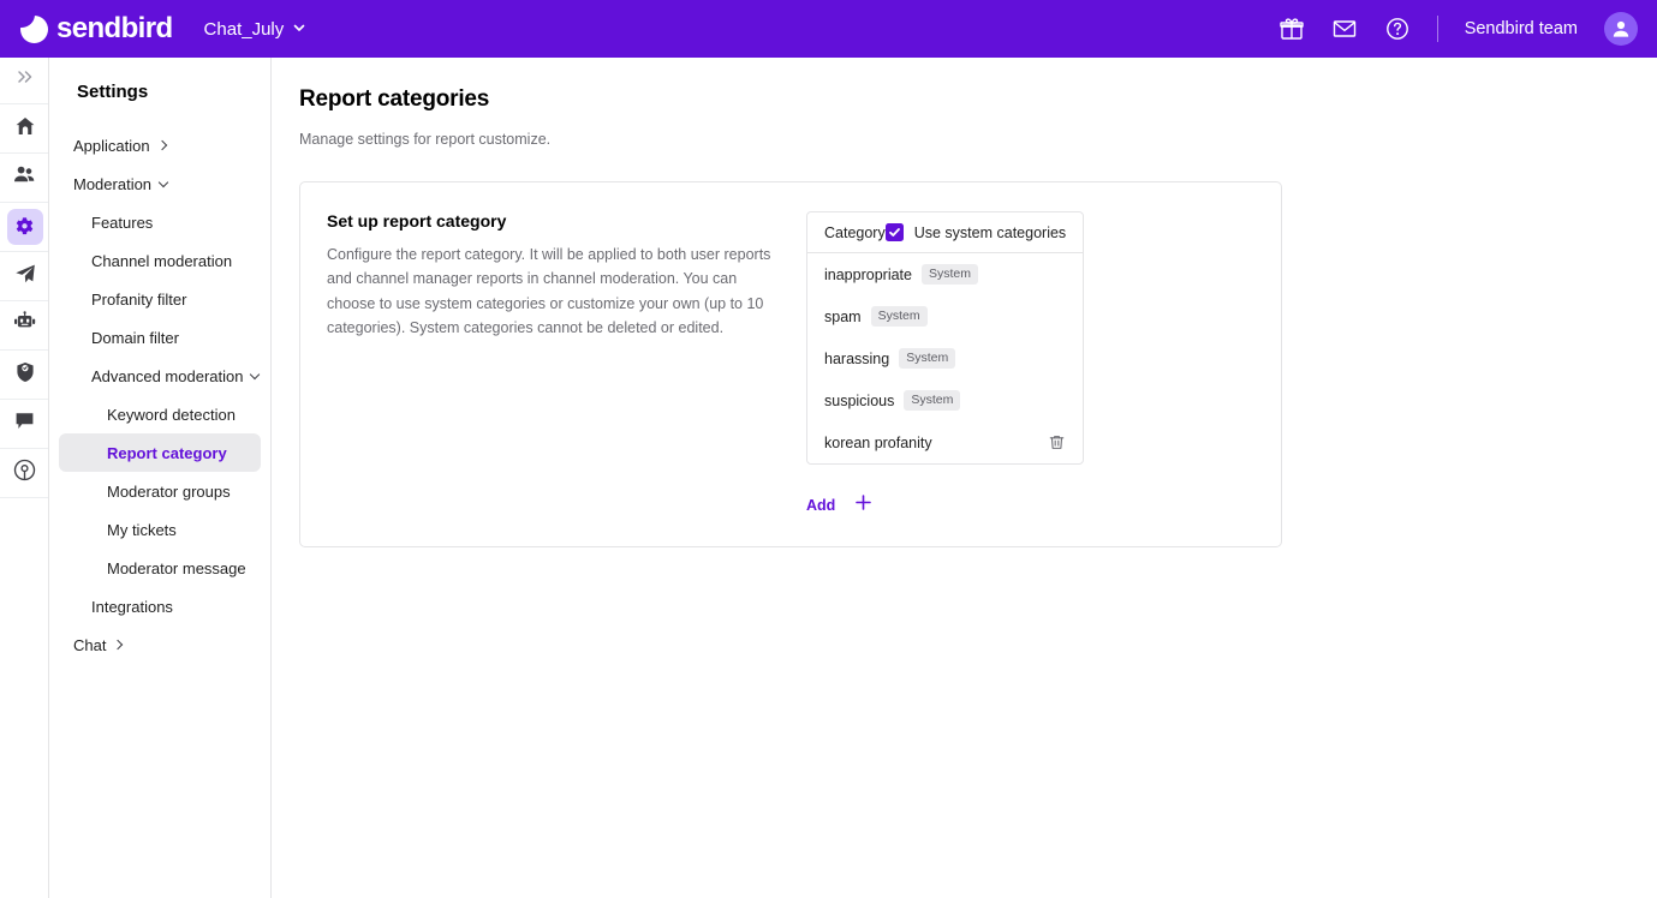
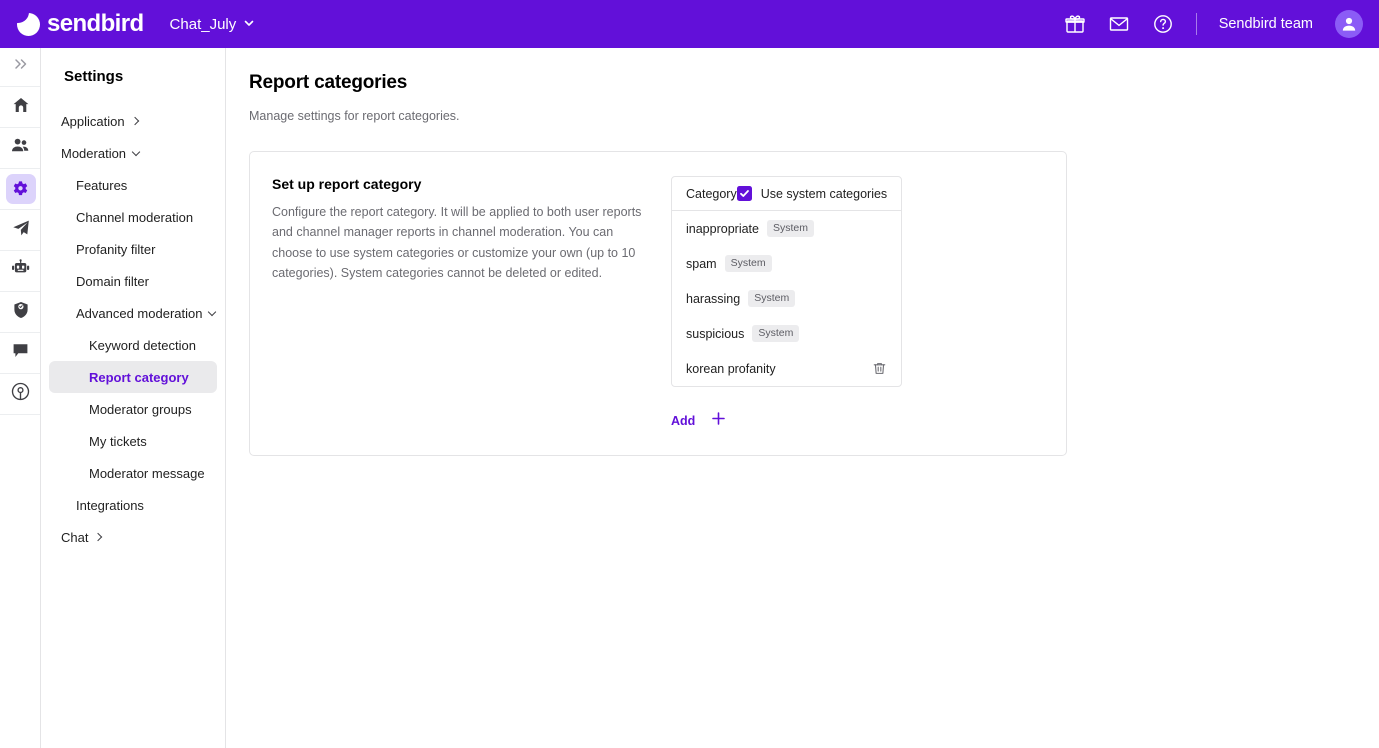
  sendbird
  Chat_July
  Sendbird team
  Settings
  Application
  Moderation
  Features
  Channel moderation
  Profanity filter
  Domain filter
  Advanced moderation
  Keyword detection
  Report category
  Moderator groups
  My tickets
  Moderator message
  Integrations
  Chat
  Report categories
- Manage settings for report customize.
+ Manage settings for report categories.
  Set up report category
  Configure the report category. It will be applied to both user reports and channel manager reports in channel moderation. You can choose to use system categories or customize your own (up to 10 categories). System categories cannot be deleted or edited.
  Category
  Use system categories
  inappropriate
  System
  spam
  System
  harassing
  System
  suspicious
  System
  korean profanity
  Add
